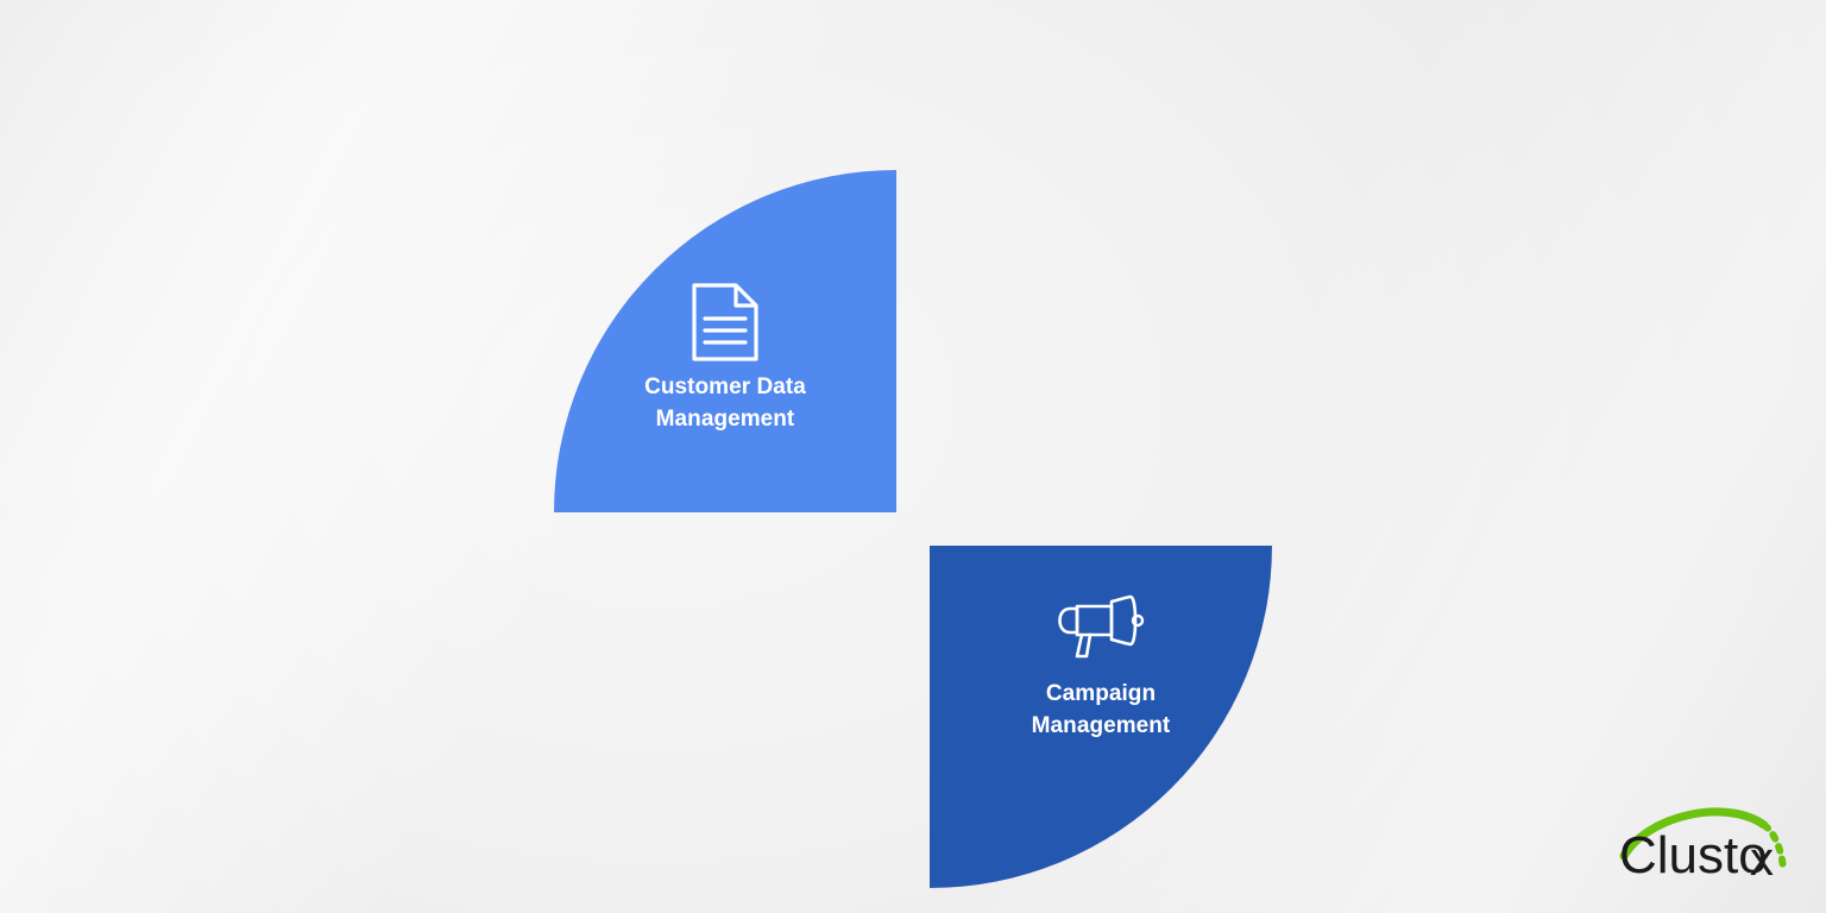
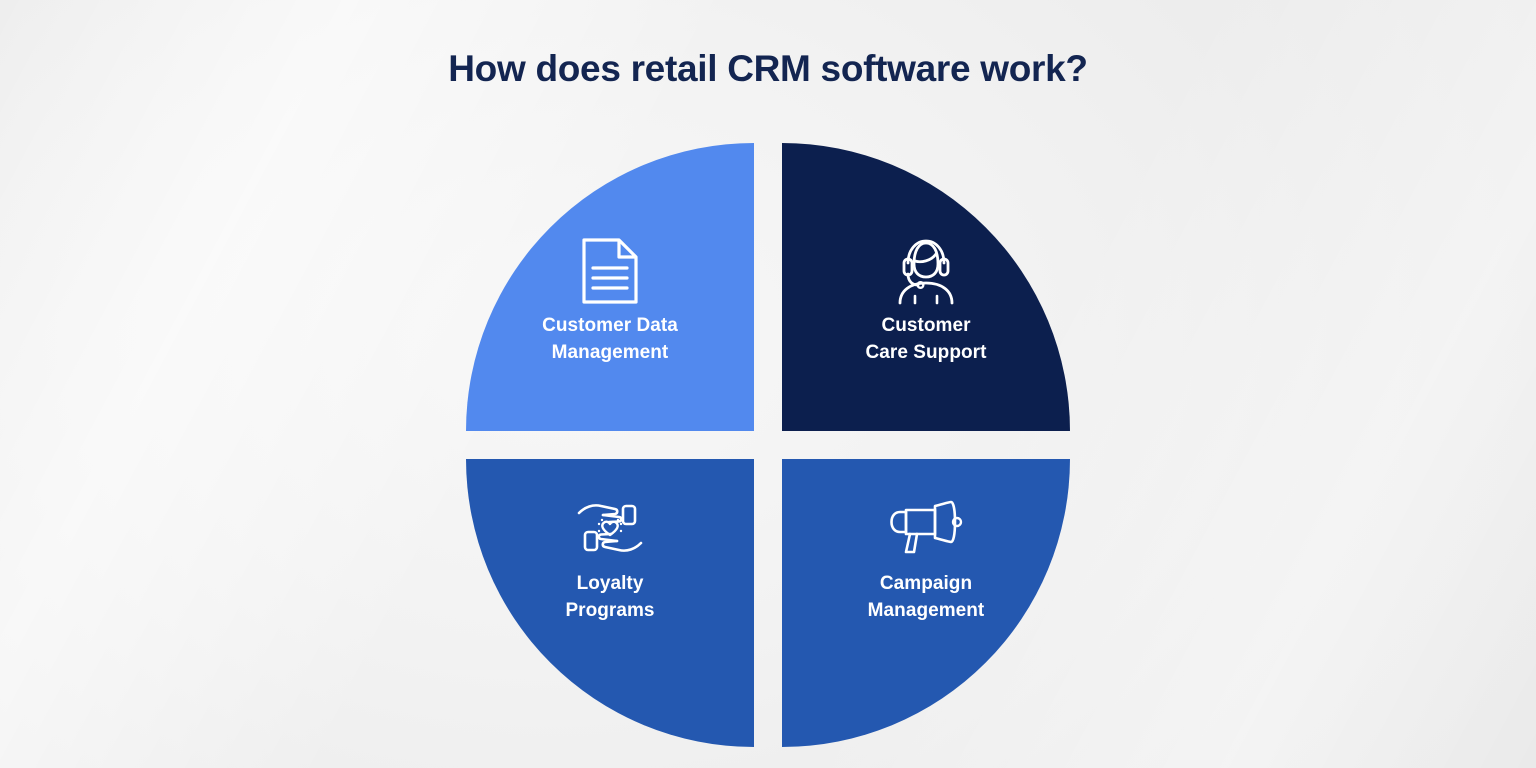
+ How does retail CRM software work?
  Customer Data
  Management
+ Customer
+ Care Support
+ Loyalty
+ Programs
  Campaign
  Management
- Clusto
- x
